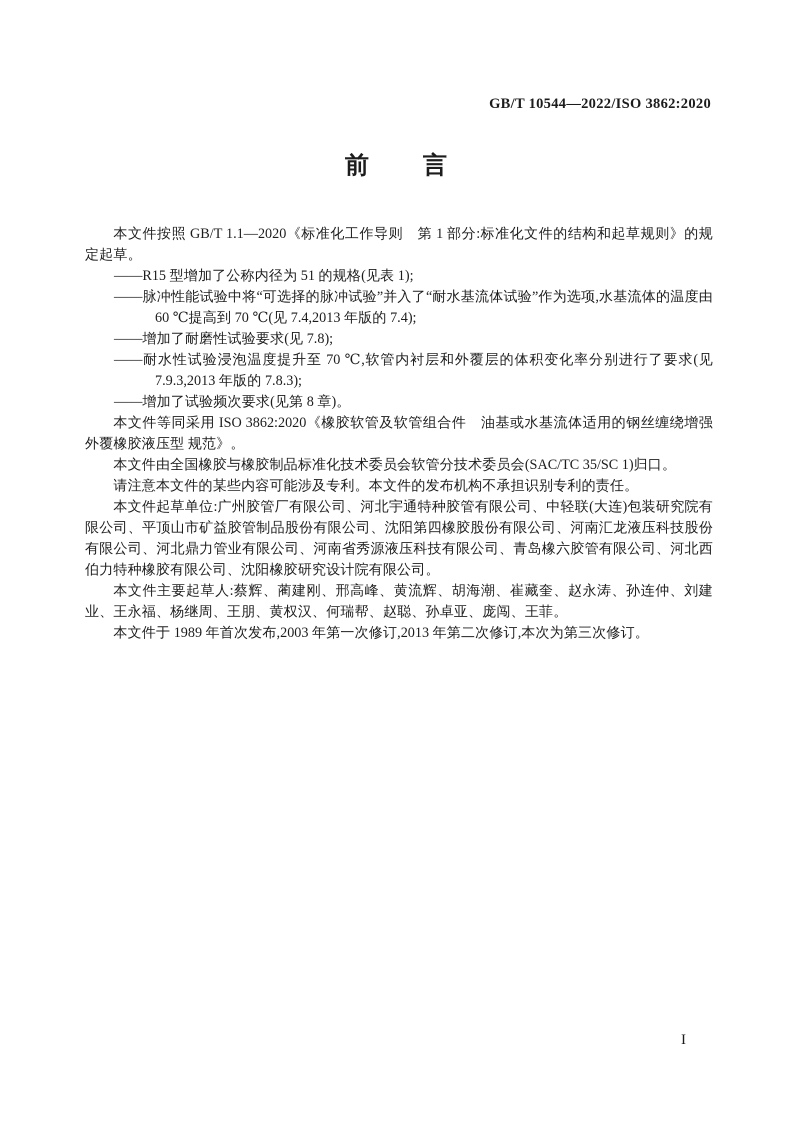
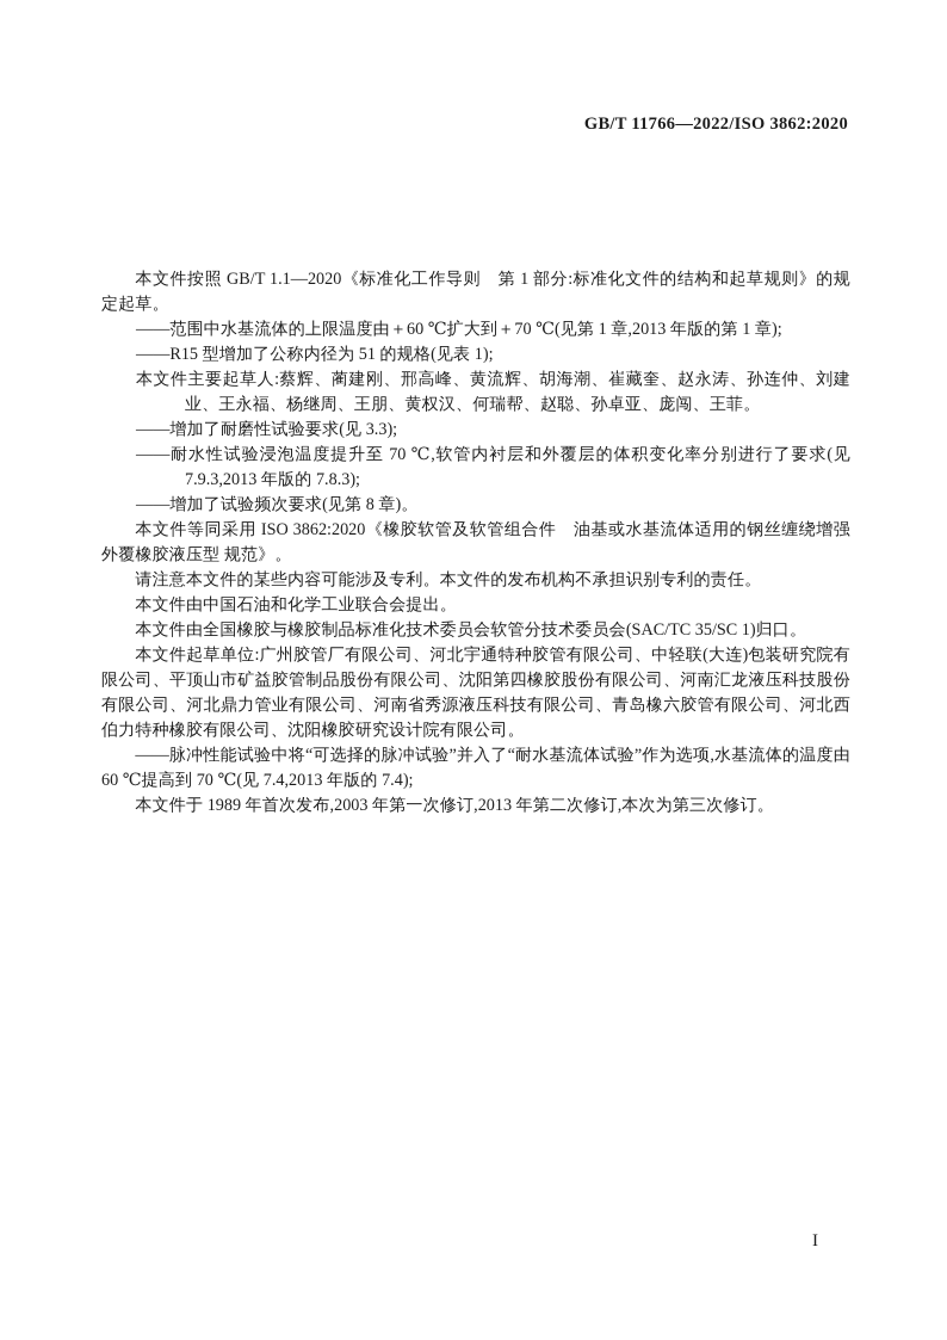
- GB/T 10544—2022/ISO 3862:2020
+ GB/T 11766—2022/ISO 3862:2020
- 前 言
  本文件按照 GB/T 1.1—2020《标准化工作导则 第 1 部分:标准化文件的结构和起草规则》的规定起草。
+ ——范围中水基流体的上限温度由＋60 ℃扩大到＋70 ℃(见第 1 章,2013 年版的第 1 章);
  ——R15 型增加了公称内径为 51 的规格(见表 1);
- ——脉冲性能试验中将“可选择的脉冲试验”并入了“耐水基流体试验”作为选项,水基流体的温度由 60 ℃提高到 70 ℃(见 7.4,2013 年版的 7.4);
+ 本文件主要起草人:蔡辉、蔺建刚、邢高峰、黄流辉、胡海潮、崔藏奎、赵永涛、孙连仲、刘建业、王永福、杨继周、王朋、黄权汉、何瑞帮、赵聪、孙卓亚、庞闯、王菲。
- ——增加了耐磨性试验要求(见 7.8);
+ ——增加了耐磨性试验要求(见 3.3);
  ——耐水性试验浸泡温度提升至 70 ℃,软管内衬层和外覆层的体积变化率分别进行了要求(见 7.9.3,2013 年版的 7.8.3);
  ——增加了试验频次要求(见第 8 章)。
  本文件等同采用 ISO 3862:2020《橡胶软管及软管组合件 油基或水基流体适用的钢丝缠绕增强外覆橡胶液压型 规范》。
- 本文件由全国橡胶与橡胶制品标准化技术委员会软管分技术委员会(SAC/TC 35/SC 1)归口。
+ 请注意本文件的某些内容可能涉及专利。本文件的发布机构不承担识别专利的责任。
+ 本文件由中国石油和化学工业联合会提出。
- 请注意本文件的某些内容可能涉及专利。本文件的发布机构不承担识别专利的责任。
+ 本文件由全国橡胶与橡胶制品标准化技术委员会软管分技术委员会(SAC/TC 35/SC 1)归口。
  本文件起草单位:广州胶管厂有限公司、河北宇通特种胶管有限公司、中轻联(大连)包装研究院有限公司、平顶山市矿益胶管制品股份有限公司、沈阳第四橡胶股份有限公司、河南汇龙液压科技股份有限公司、河北鼎力管业有限公司、河南省秀源液压科技有限公司、青岛橡六胶管有限公司、河北西伯力特种橡胶有限公司、沈阳橡胶研究设计院有限公司。
- 本文件主要起草人:蔡辉、蔺建刚、邢高峰、黄流辉、胡海潮、崔藏奎、赵永涛、孙连仲、刘建业、王永福、杨继周、王朋、黄权汉、何瑞帮、赵聪、孙卓亚、庞闯、王菲。
+ ——脉冲性能试验中将“可选择的脉冲试验”并入了“耐水基流体试验”作为选项,水基流体的温度由 60 ℃提高到 70 ℃(见 7.4,2013 年版的 7.4);
  本文件于 1989 年首次发布,2003 年第一次修订,2013 年第二次修订,本次为第三次修订。
  I
